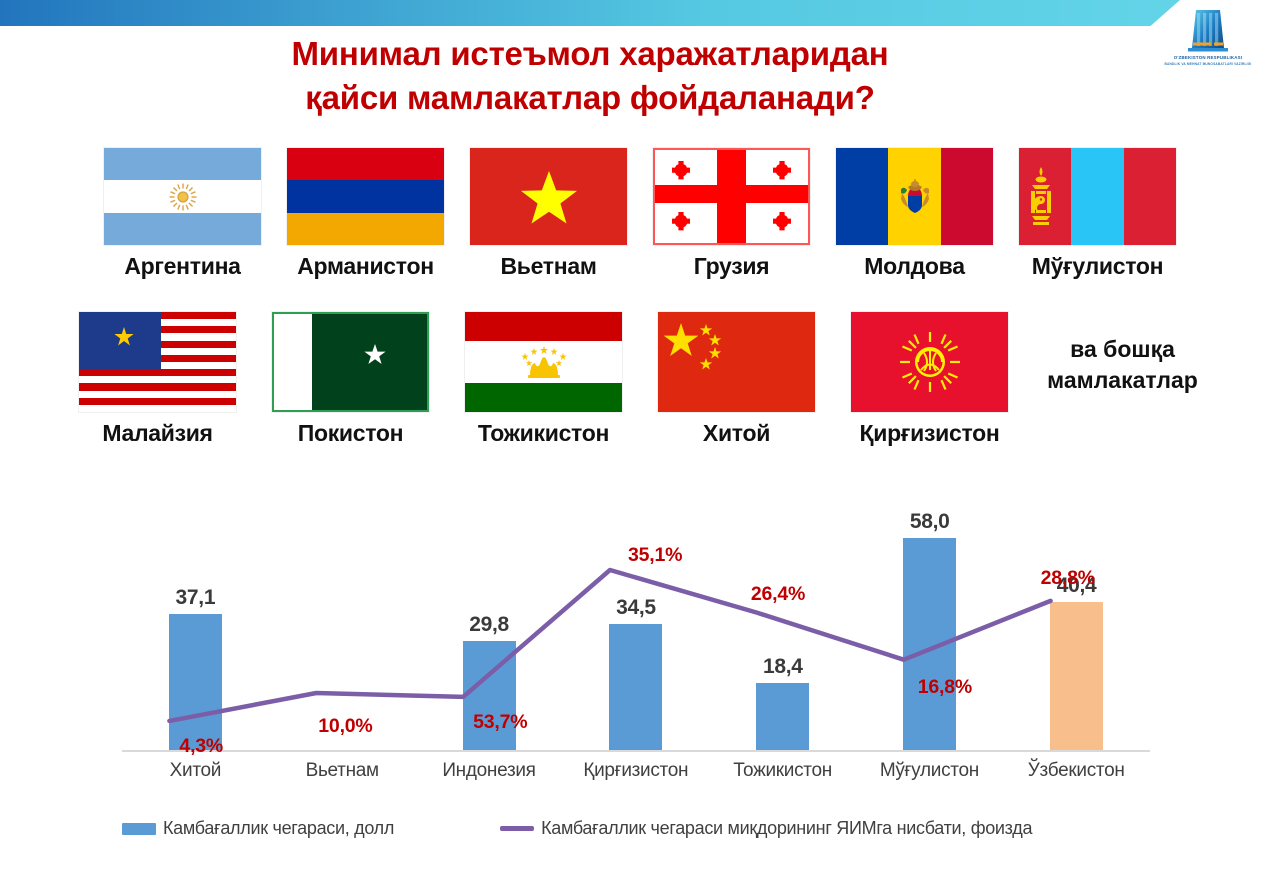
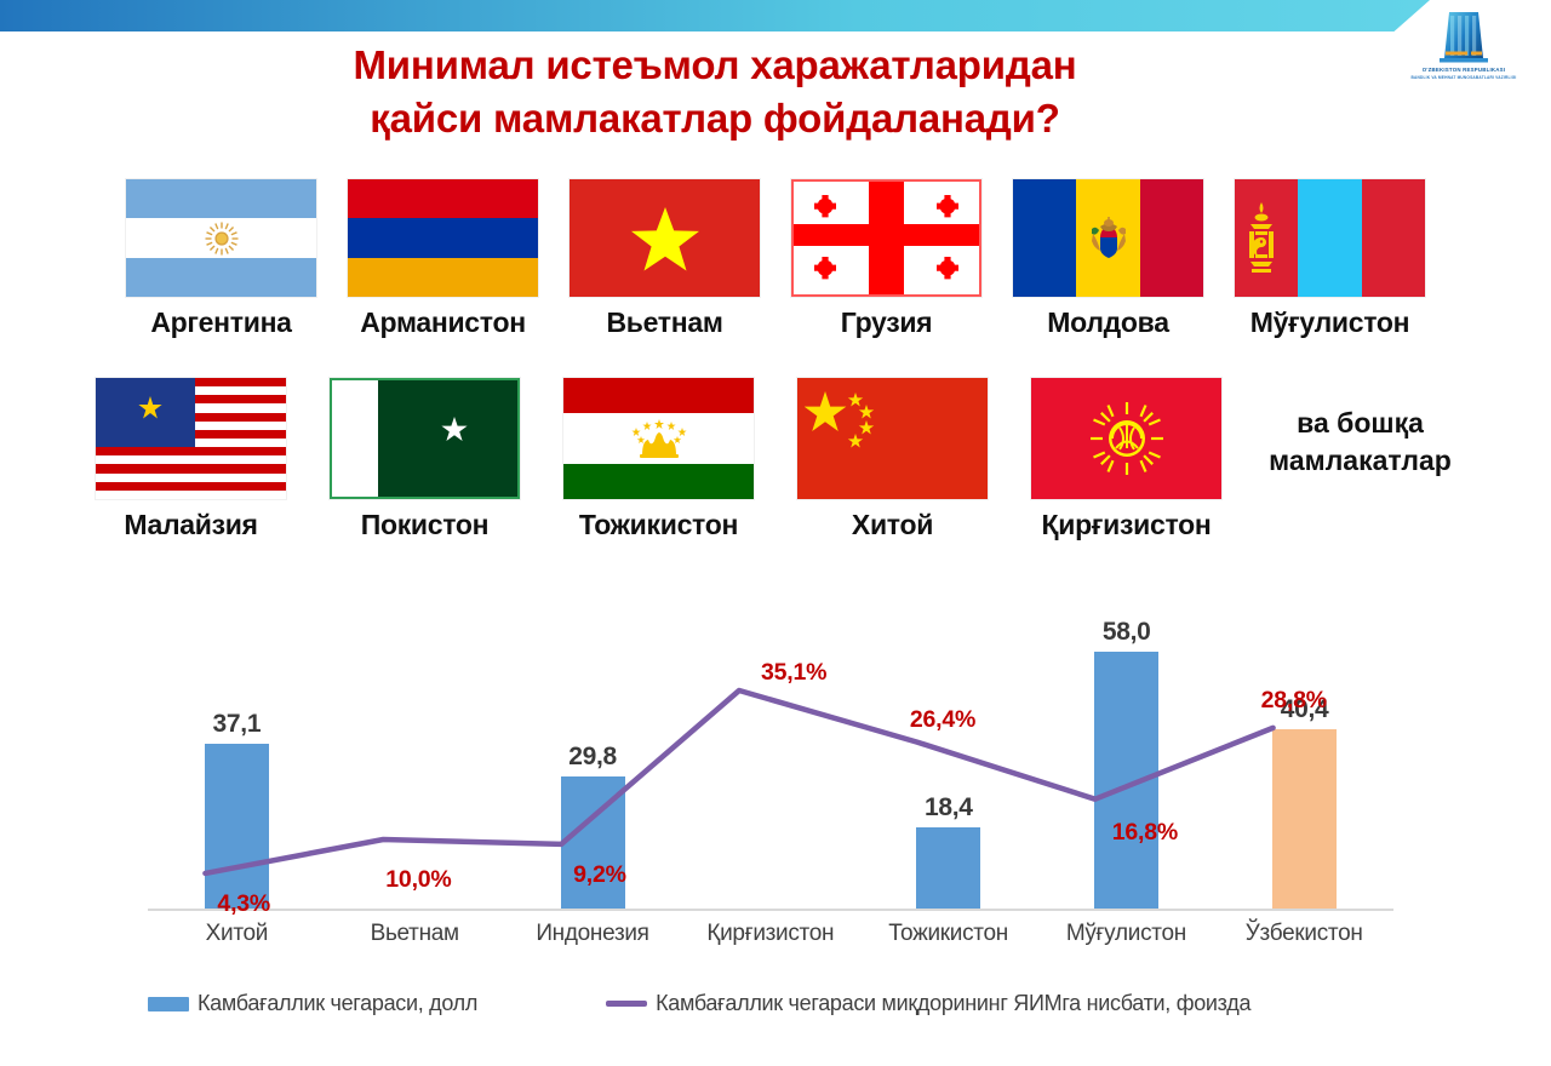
  Минимал истеъмол харажатларидан
  қайси мамлакатлар фойдаланади?
  Аргентина
  Арманистон
  Вьетнам
  Грузия
  Молдова
  Мўғулистон
  Малайзия
  Покистон
  Тожикистон
  Хитой
  Қирғизистон
  ва бошқа
  мамлакатлар
  37,1
  29,8
- 34,5
  18,4
  58,0
  40,4
  Хитой
  Вьетнам
  Индонезия
  Қирғизистон
  Тожикистон
  Мўғулистон
  Ўзбекистон
  Камбағаллик чегараси, долл
  Камбағаллик чегараси миқдорининг ЯИМга нисбати, фоизда
  4,3%
  10,0%
- 53,7%
+ 9,2%
  35,1%
  26,4%
  16,8%
  28,8%
